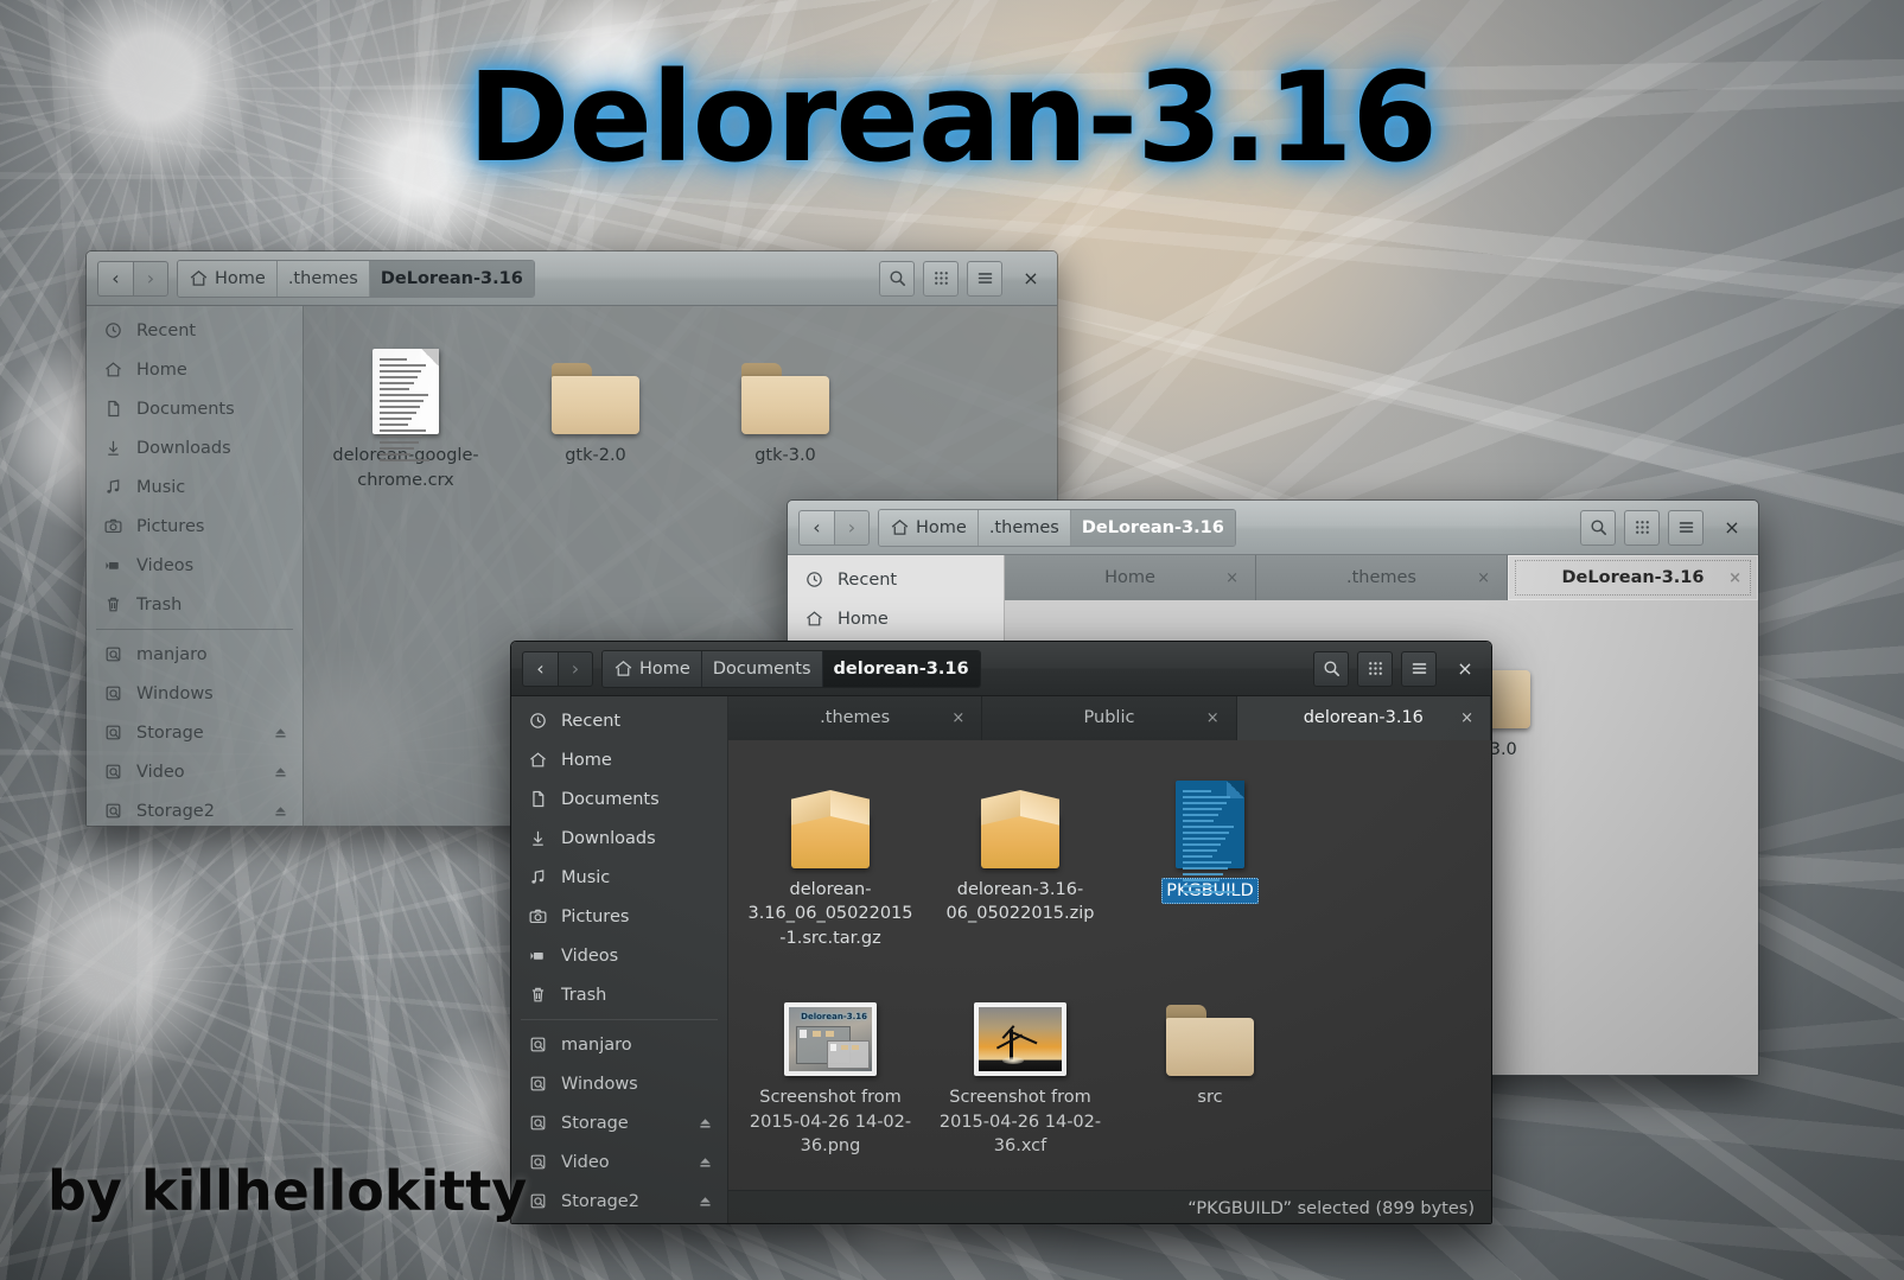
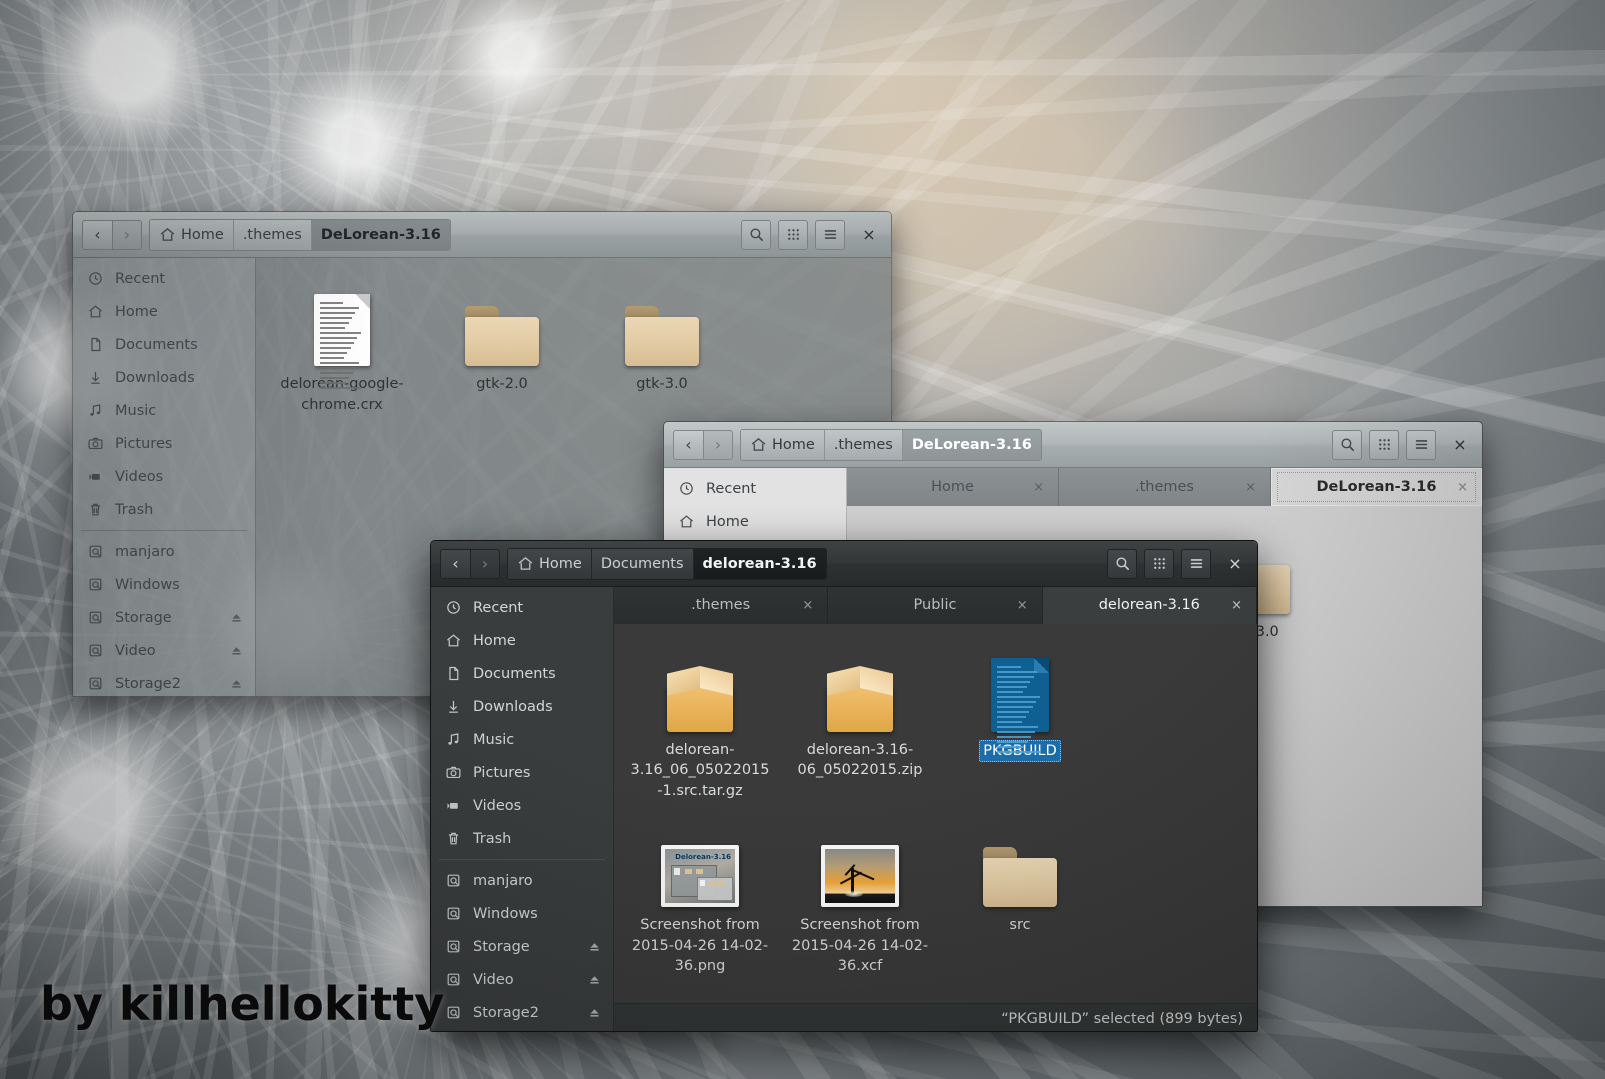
- Delorean-3.16
  by killhellokitty
